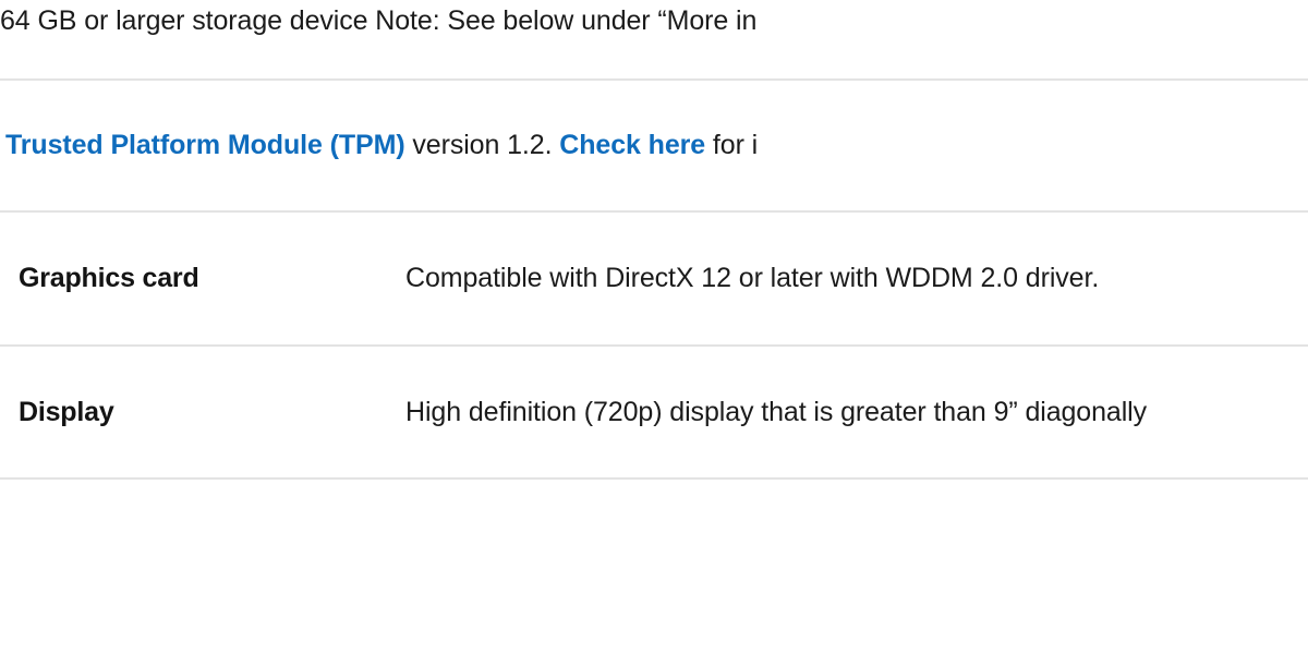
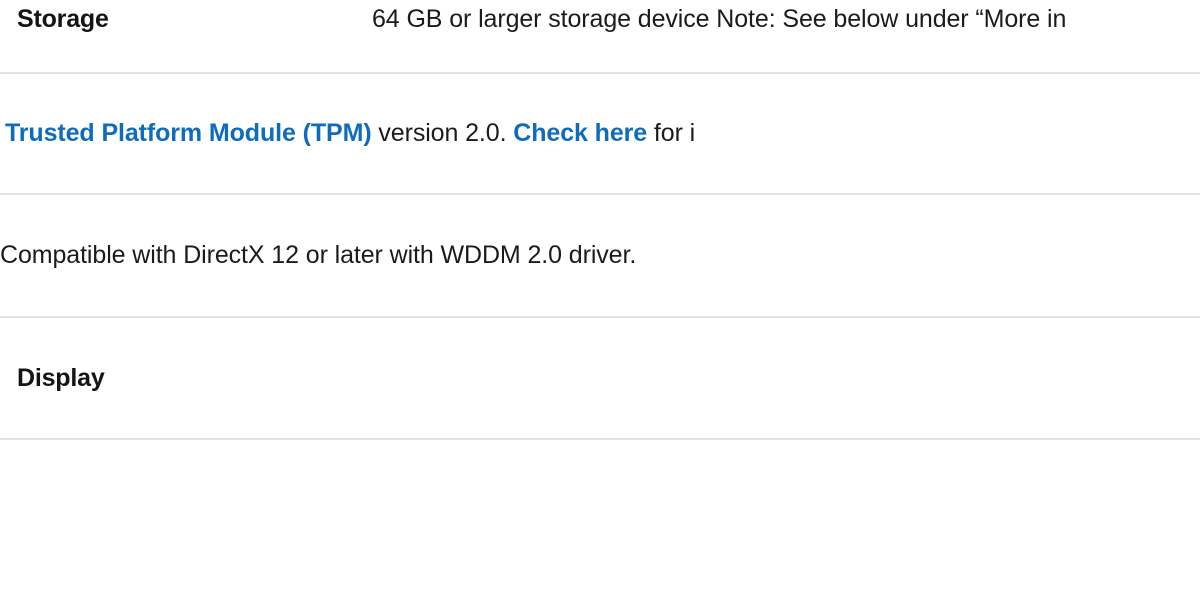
+ Storage
  64 GB or larger storage device Note: See below under “More in
- Trusted Platform Module (TPM) version 1.2. Check here for i
+ Trusted Platform Module (TPM) version 2.0. Check here for i
- Graphics card
  Compatible with DirectX 12 or later with WDDM 2.0 driver.
  Display
- High definition (720p) display that is greater than 9” diagonally
